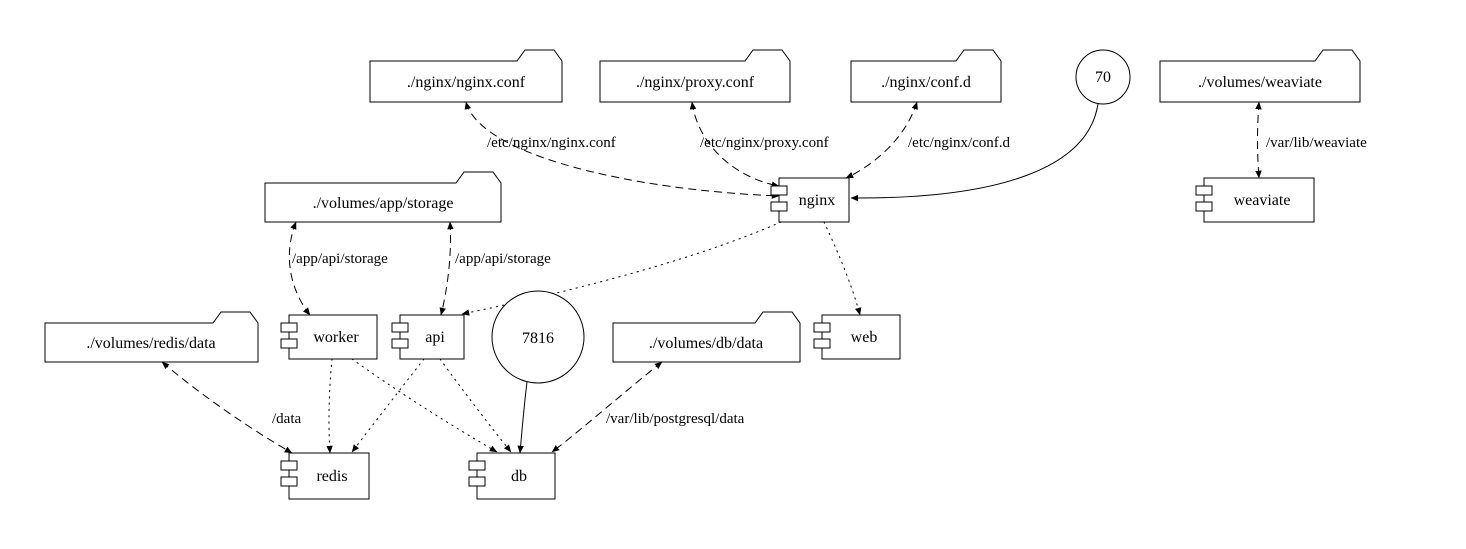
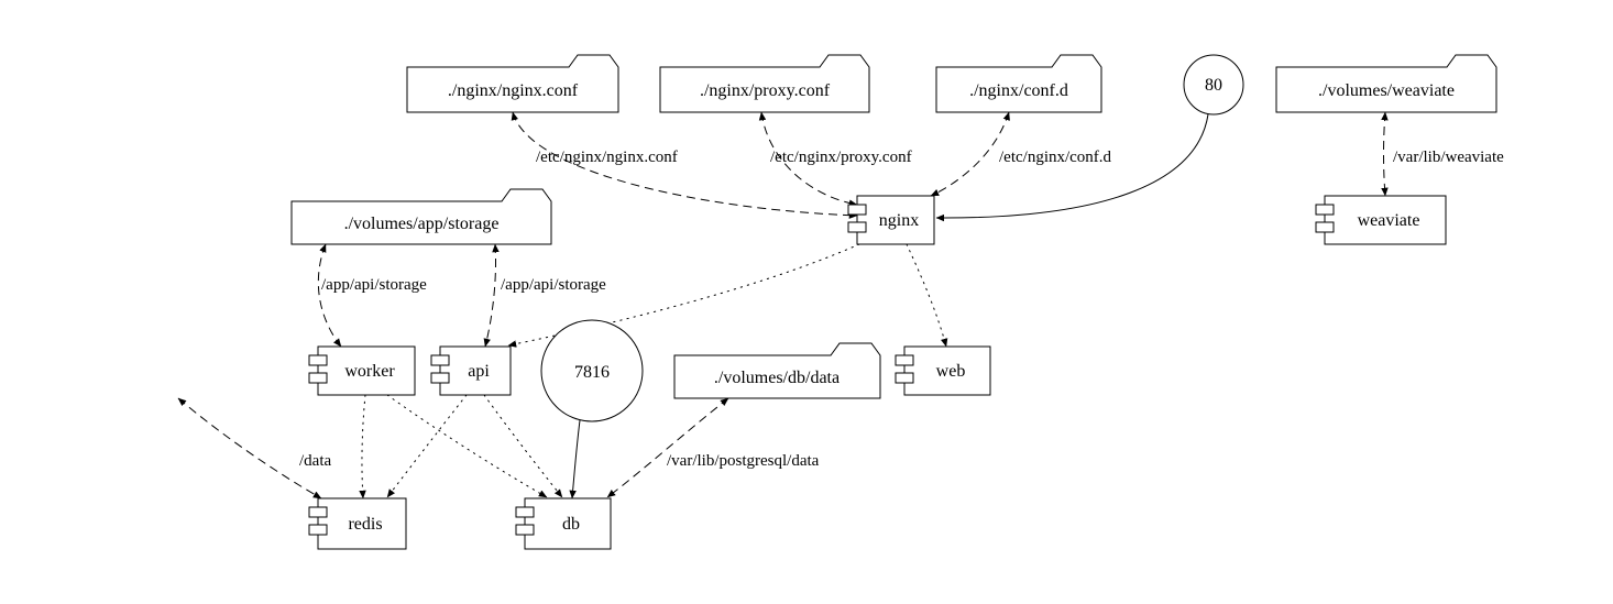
  /etc/nginx/nginx.conf
  /etc/nginx/proxy.conf
  /etc/nginx/conf.d
  /var/lib/weaviate
  /app/api/storage
  /app/api/storage
  /data
  /var/lib/postgresql/data
  ./nginx/nginx.conf
  ./nginx/proxy.conf
  ./nginx/conf.d
- 70
+ 80
  ./volumes/weaviate
  ./volumes/app/storage
  nginx
  weaviate
- ./volumes/redis/data
  worker
  api
  7816
  ./volumes/db/data
  web
  redis
  db
